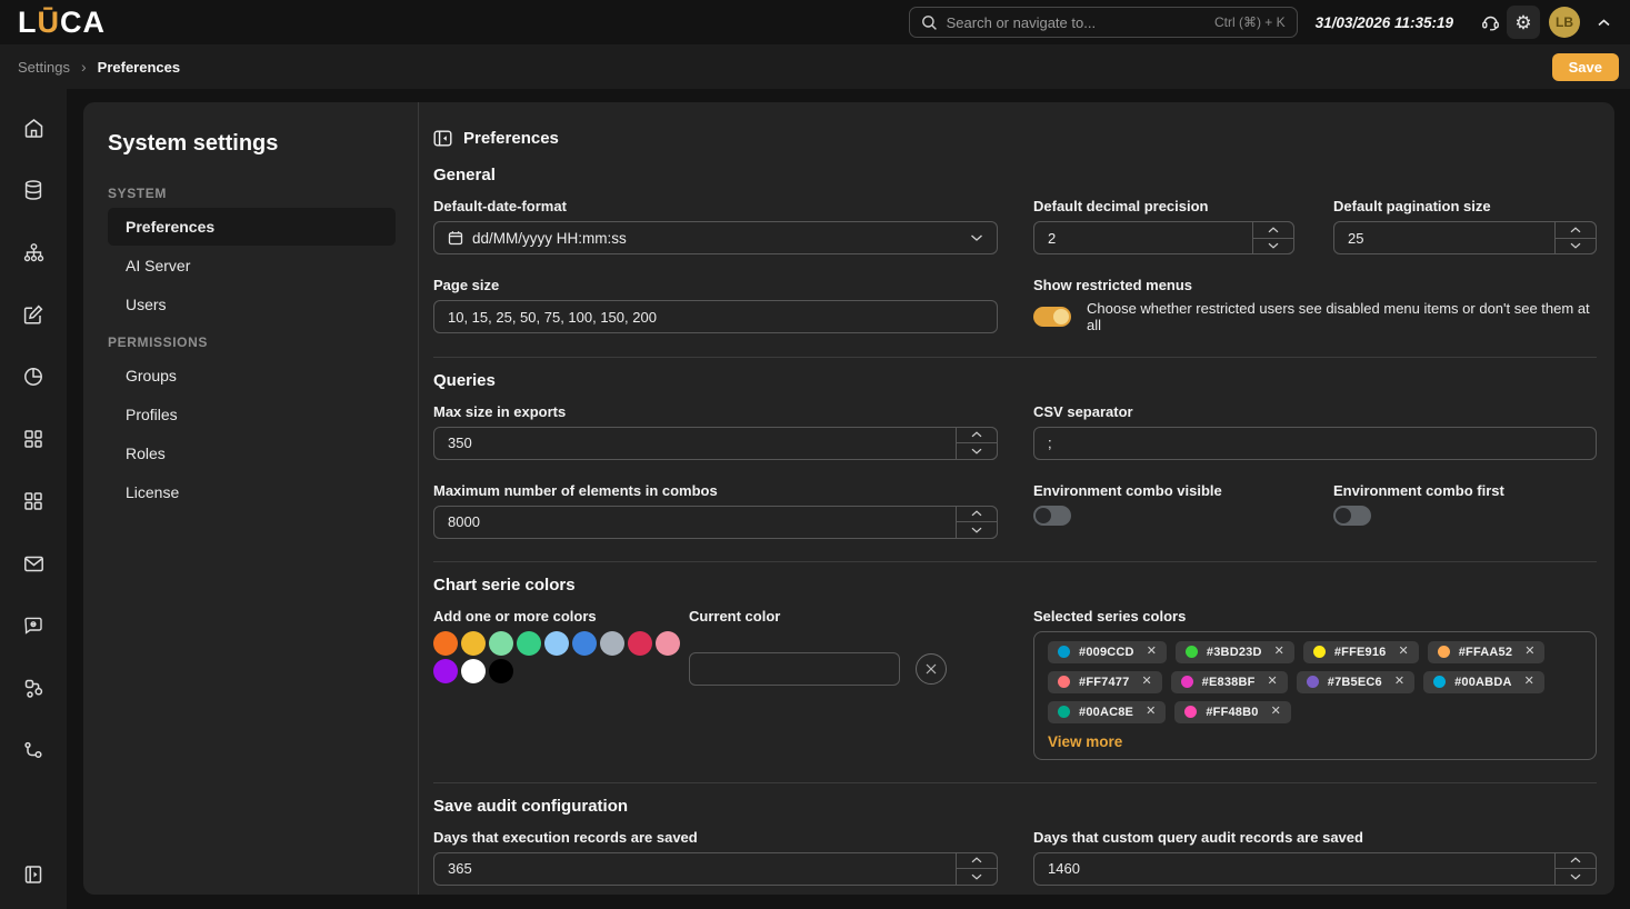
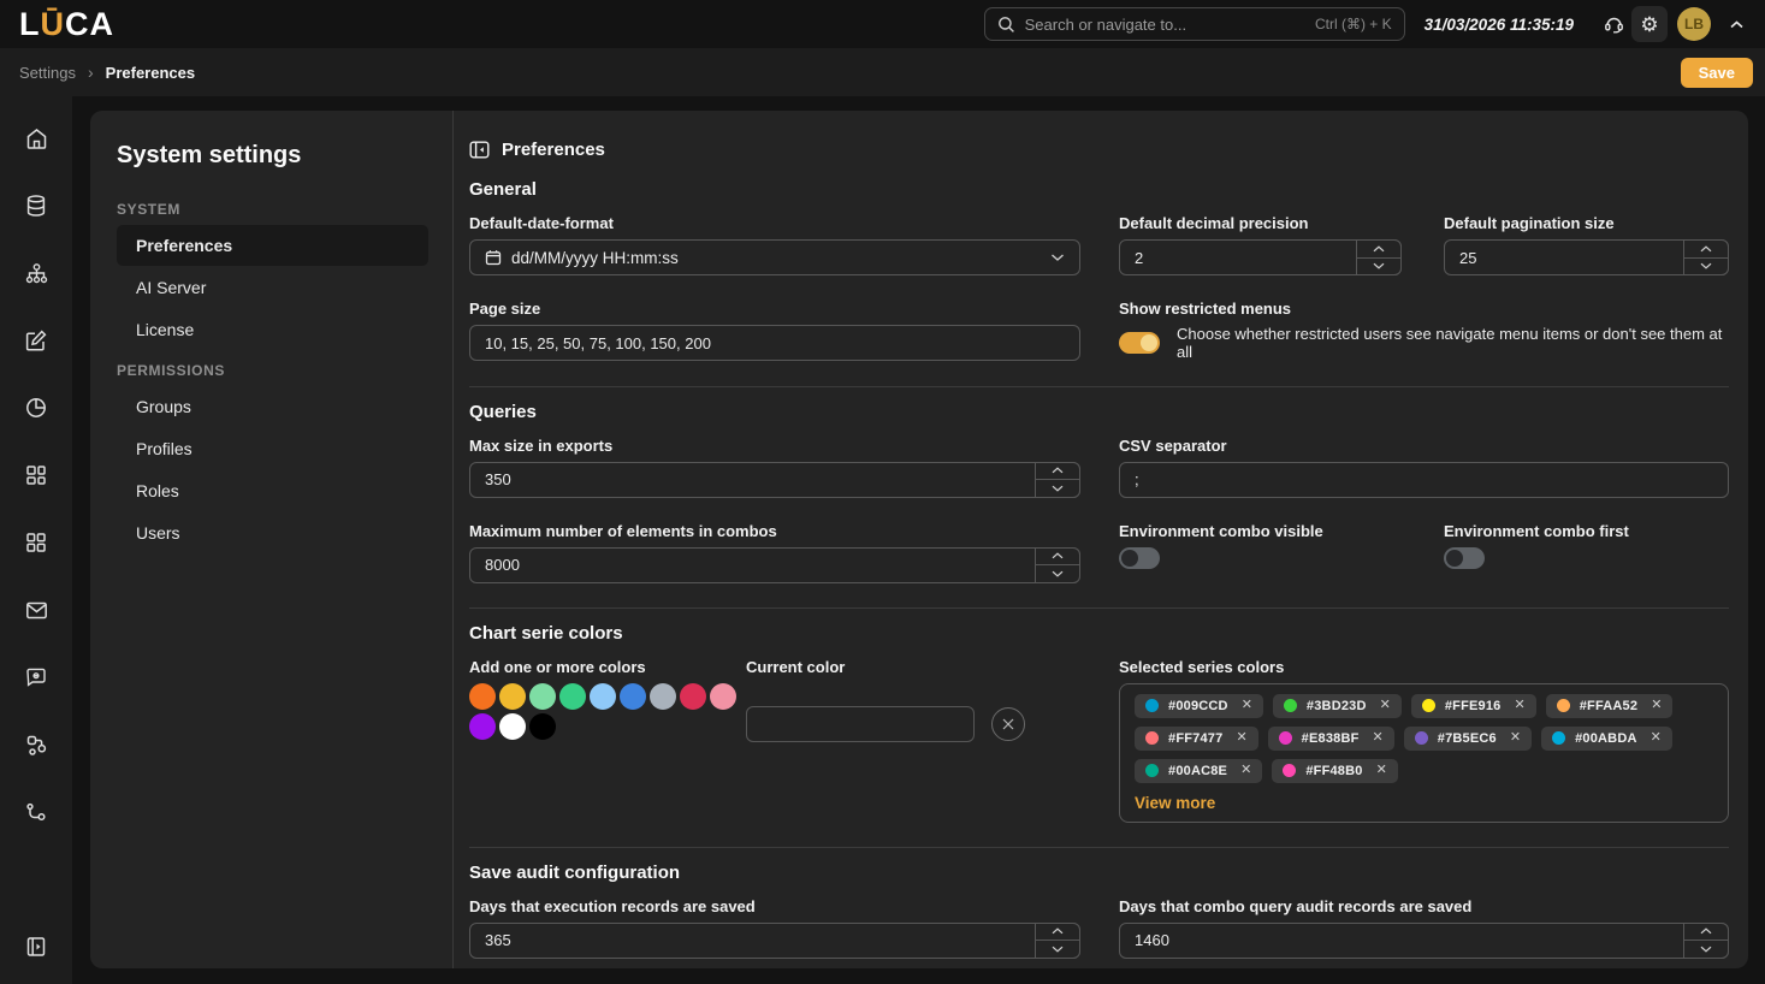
  LŪCA
  Search or navigate to...
  Ctrl (⌘) + K
  31/03/2026 11:35:19
  ⚙
  LB
  Settings
  ›
  Preferences
  Save
  System settings
  SYSTEM
  Preferences
  AI Server
- Users
+ License
  PERMISSIONS
  Groups
  Profiles
  Roles
- License
+ Users
  Preferences
  General
  Default-date-format
  dd/MM/yyyy HH:mm:ss
  Default decimal precision
  2
  Default pagination size
  25
  Page size
  10, 15, 25, 50, 75, 100, 150, 200
  Show restricted menus
- Choose whether restricted users see disabled menu items or don't see them at all
+ Choose whether restricted users see navigate menu items or don't see them at all
  Queries
  Max size in exports
  350
  CSV separator
  ;
  Maximum number of elements in combos
  8000
  Environment combo visible
  Environment combo first
  Chart serie colors
  Add one or more colors
  Current color
  Selected series colors
  #009CCD
  ✕
  #3BD23D
  ✕
  #FFE916
  ✕
  #FFAA52
  ✕
  #FF7477
  ✕
  #E838BF
  ✕
  #7B5EC6
  ✕
  #00ABDA
  ✕
  #00AC8E
  ✕
  #FF48B0
  ✕
  View more
  Save audit configuration
  Days that execution records are saved
  365
- Days that custom query audit records are saved
+ Days that combo query audit records are saved
  1460
